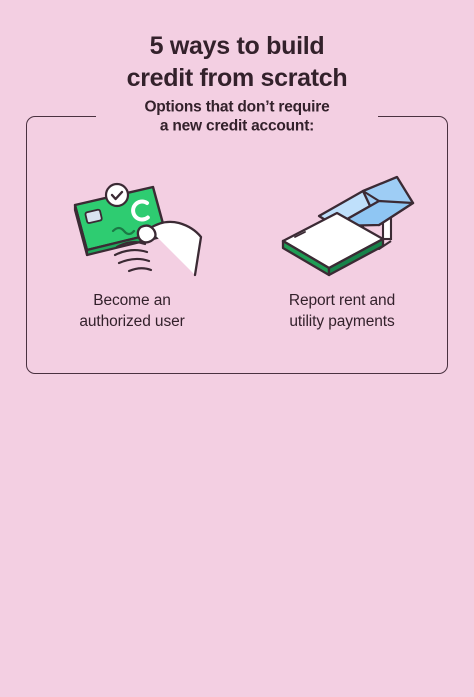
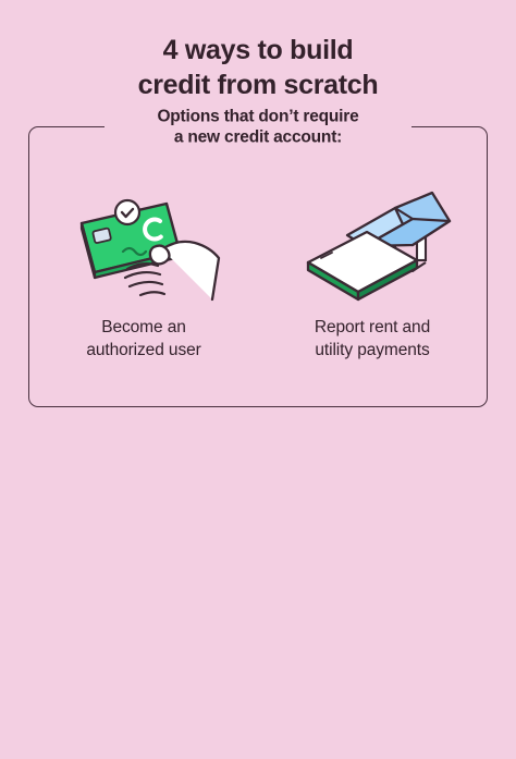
- 5 ways to build
+ 4 ways to build
  credit from scratch
  Options that don’t require
  a new credit account:
  Become an
  authorized user
  Report rent and
  utility payments
